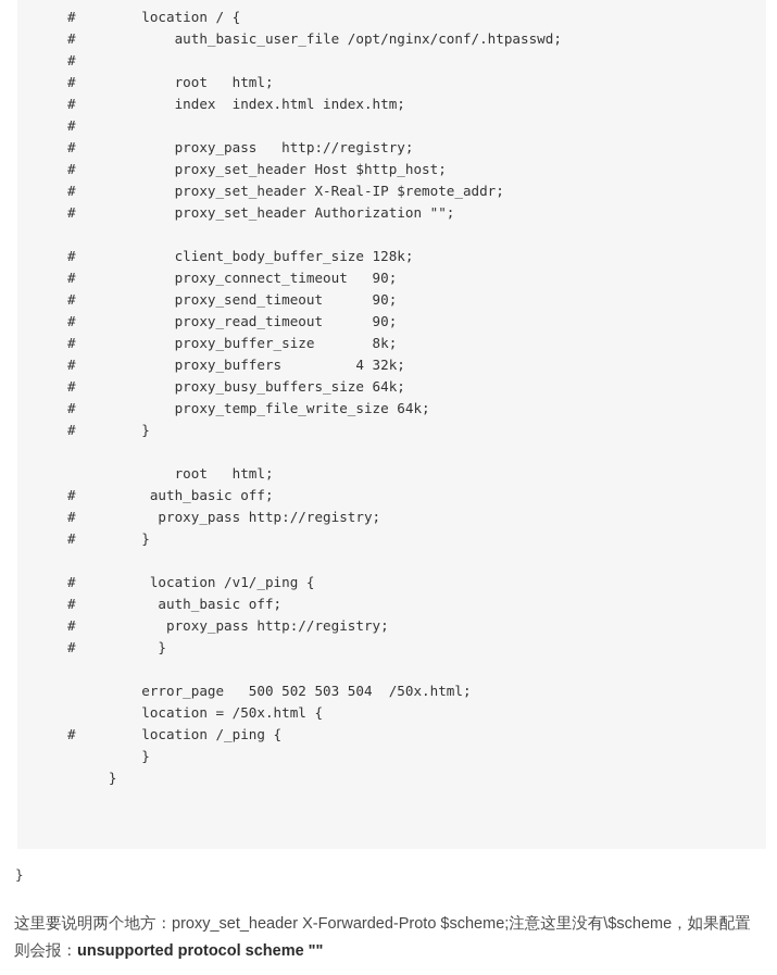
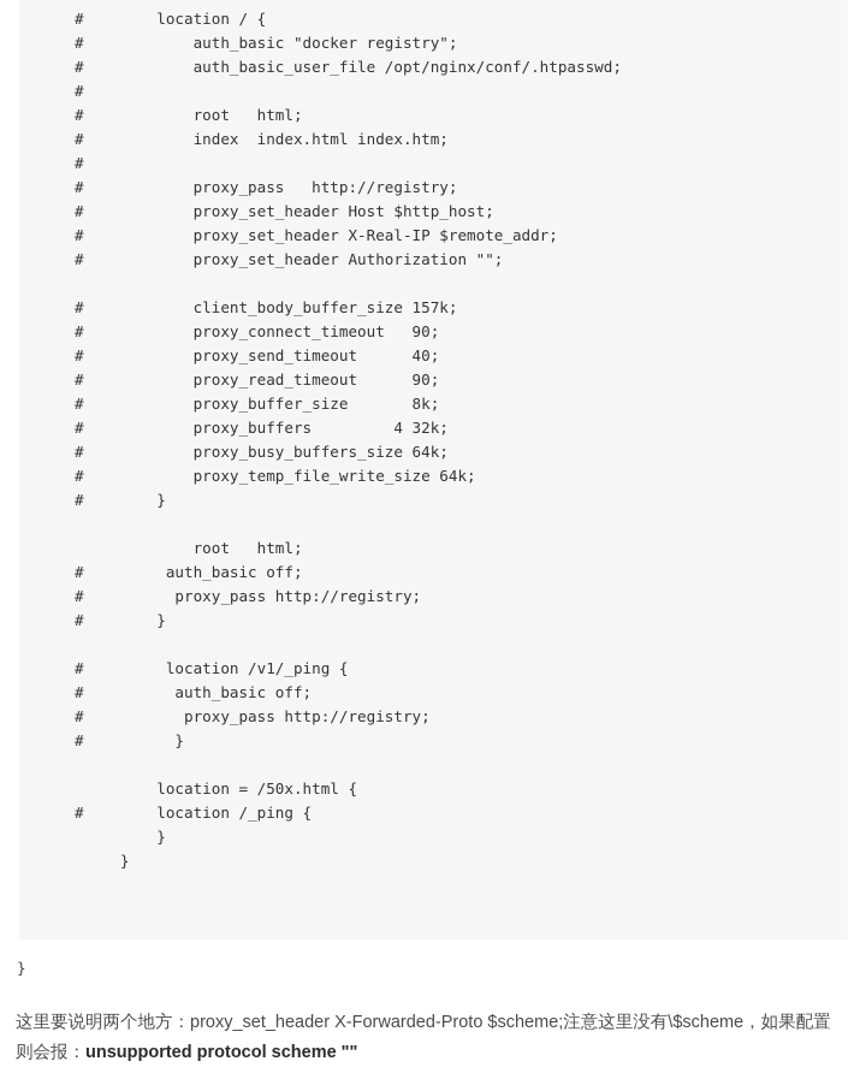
  # location / {
+ # auth_basic "docker registry";
  # auth_basic_user_file /opt/nginx/conf/.htpasswd;
  #
  # root html;
  # index index.html index.htm;
  #
  # proxy_pass http://registry;
  # proxy_set_header Host $http_host;
  # proxy_set_header X-Real-IP $remote_addr;
  # proxy_set_header Authorization "";
- # client_body_buffer_size 128k;
+ # client_body_buffer_size 157k;
  # proxy_connect_timeout 90;
- # proxy_send_timeout 90;
+ # proxy_send_timeout 40;
  # proxy_read_timeout 90;
  # proxy_buffer_size 8k;
  # proxy_buffers 4 32k;
  # proxy_busy_buffers_size 64k;
  # proxy_temp_file_write_size 64k;
  # }
  root html;
  # auth_basic off;
  # proxy_pass http://registry;
  # }
  # location /v1/_ping {
  # auth_basic off;
  # proxy_pass http://registry;
  # }
- error_page 500 502 503 504 /50x.html;
  location = /50x.html {
  # location /_ping {
  }
  }
  }
  这里要说明两个地方：proxy_set_header X-Forwarded-Proto $scheme;注意这里没有\$scheme，如果配置则会报：unsupported protocol scheme ""
